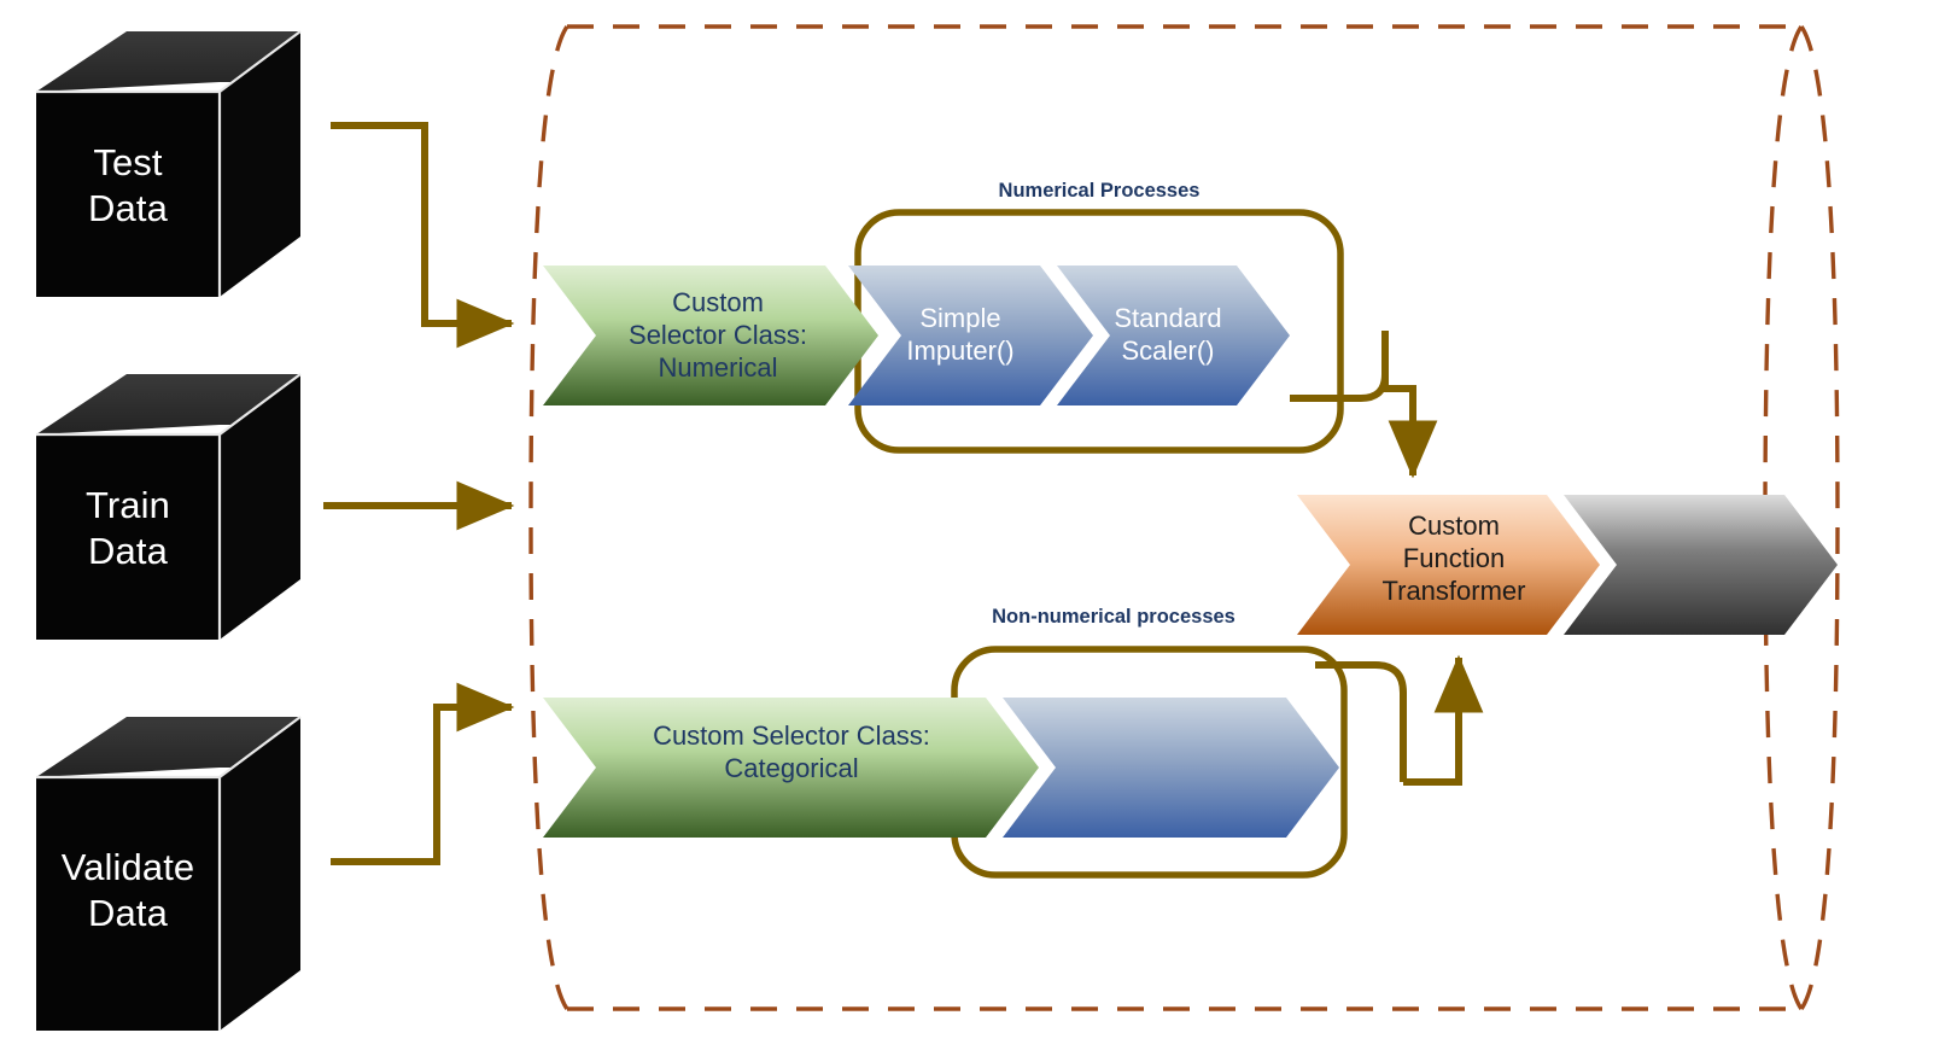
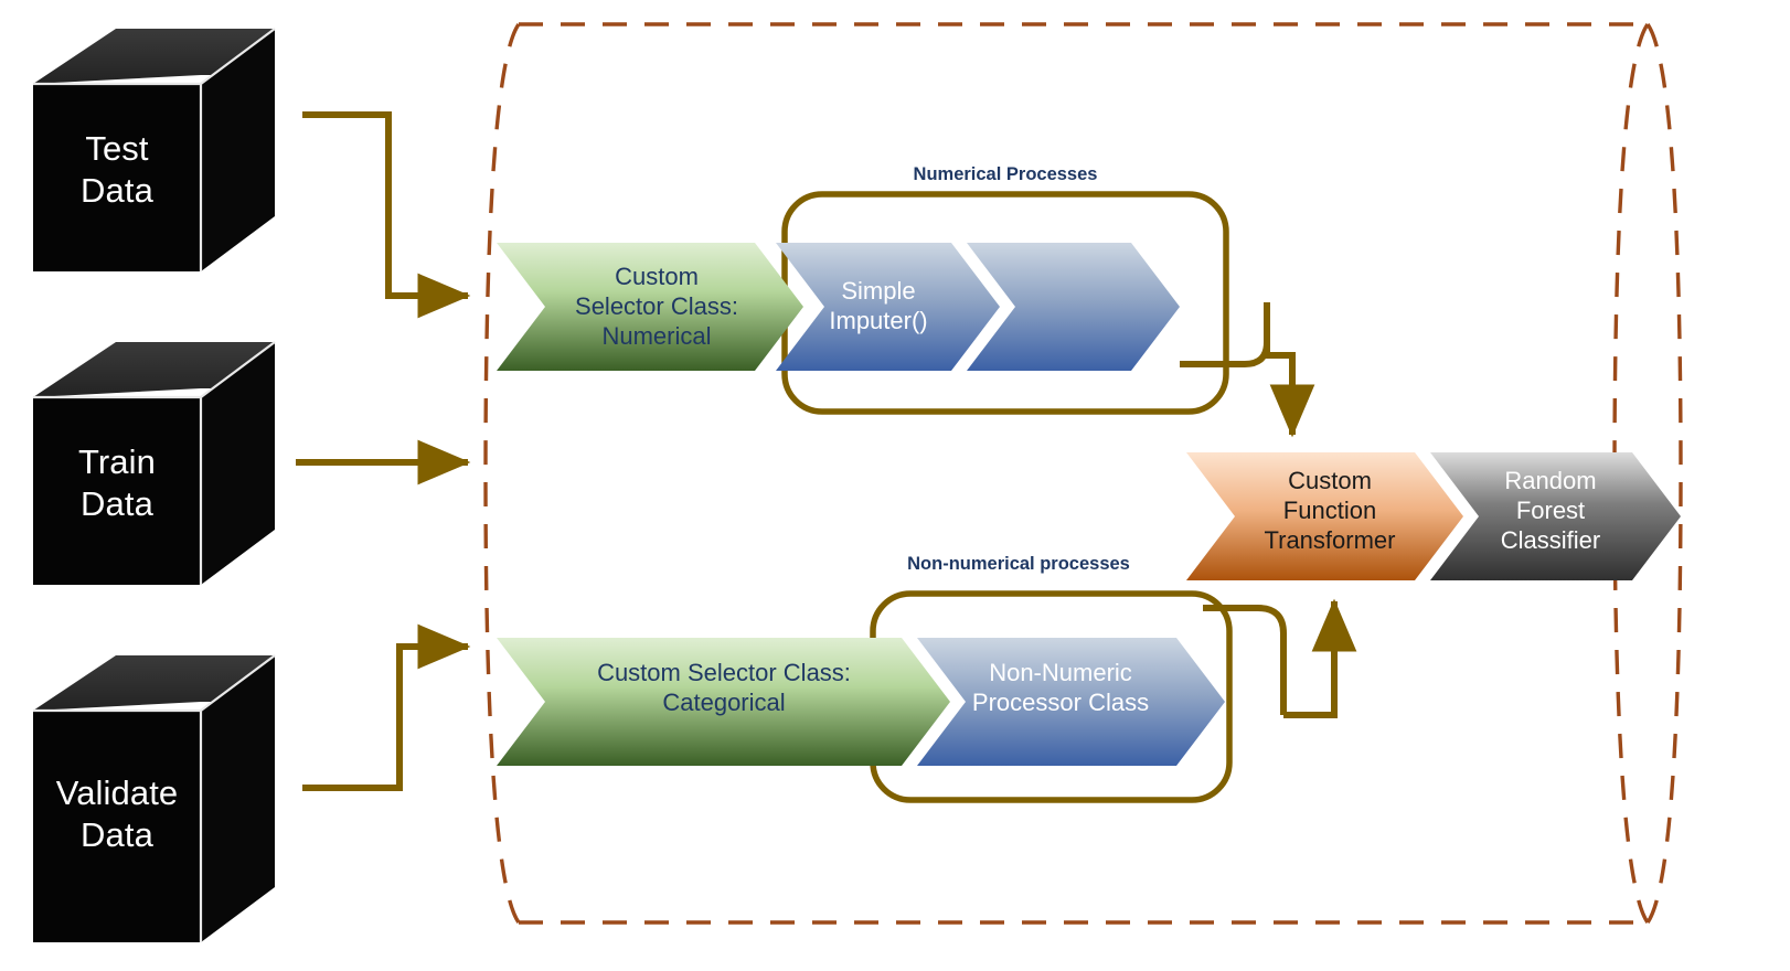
  Test
  Data
  Train
  Data
  Validate
  Data
  Numerical Processes
  Non-numerical processes
  Custom
  Selector Class:
  Numerical
  Simple
  Imputer()
- Standard
- Scaler()
  Custom Selector Class:
  Categorical
+ Non-Numeric
+ Processor Class
  Custom
  Function
  Transformer
+ Random
+ Forest
+ Classifier
